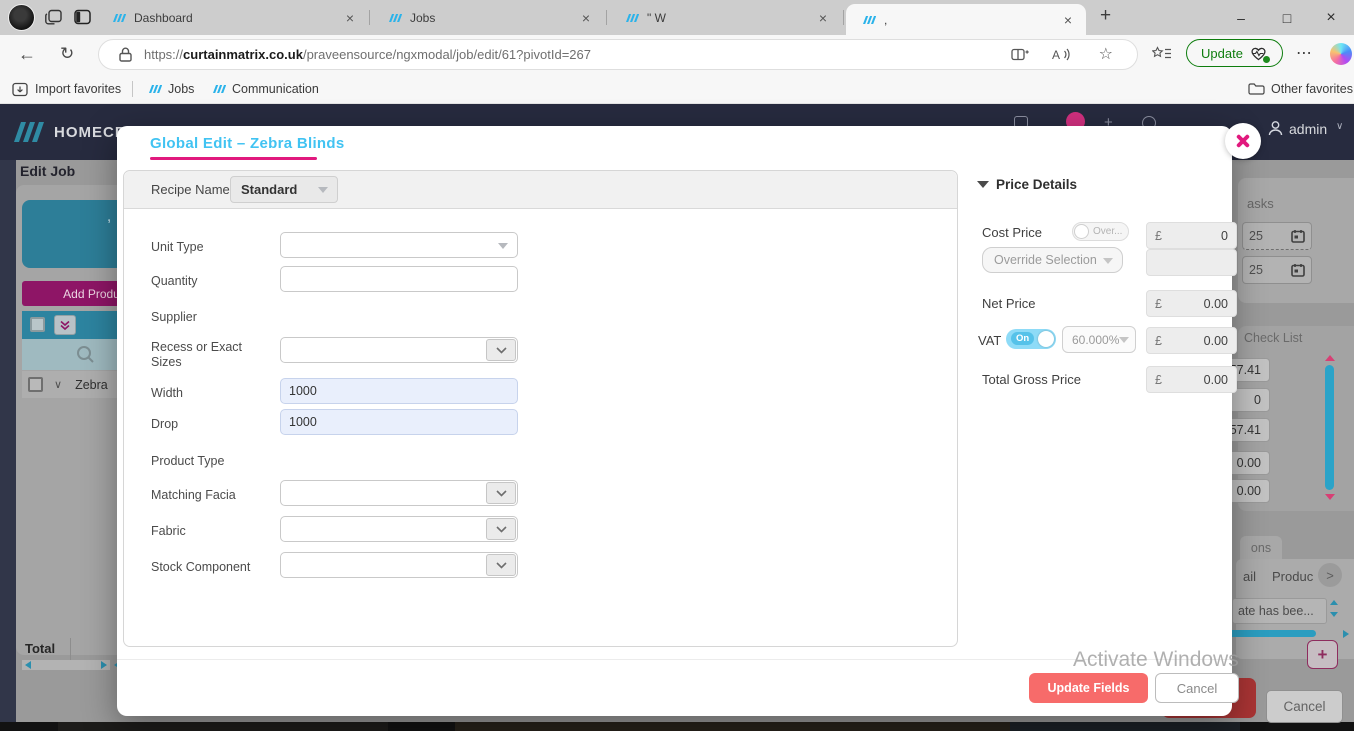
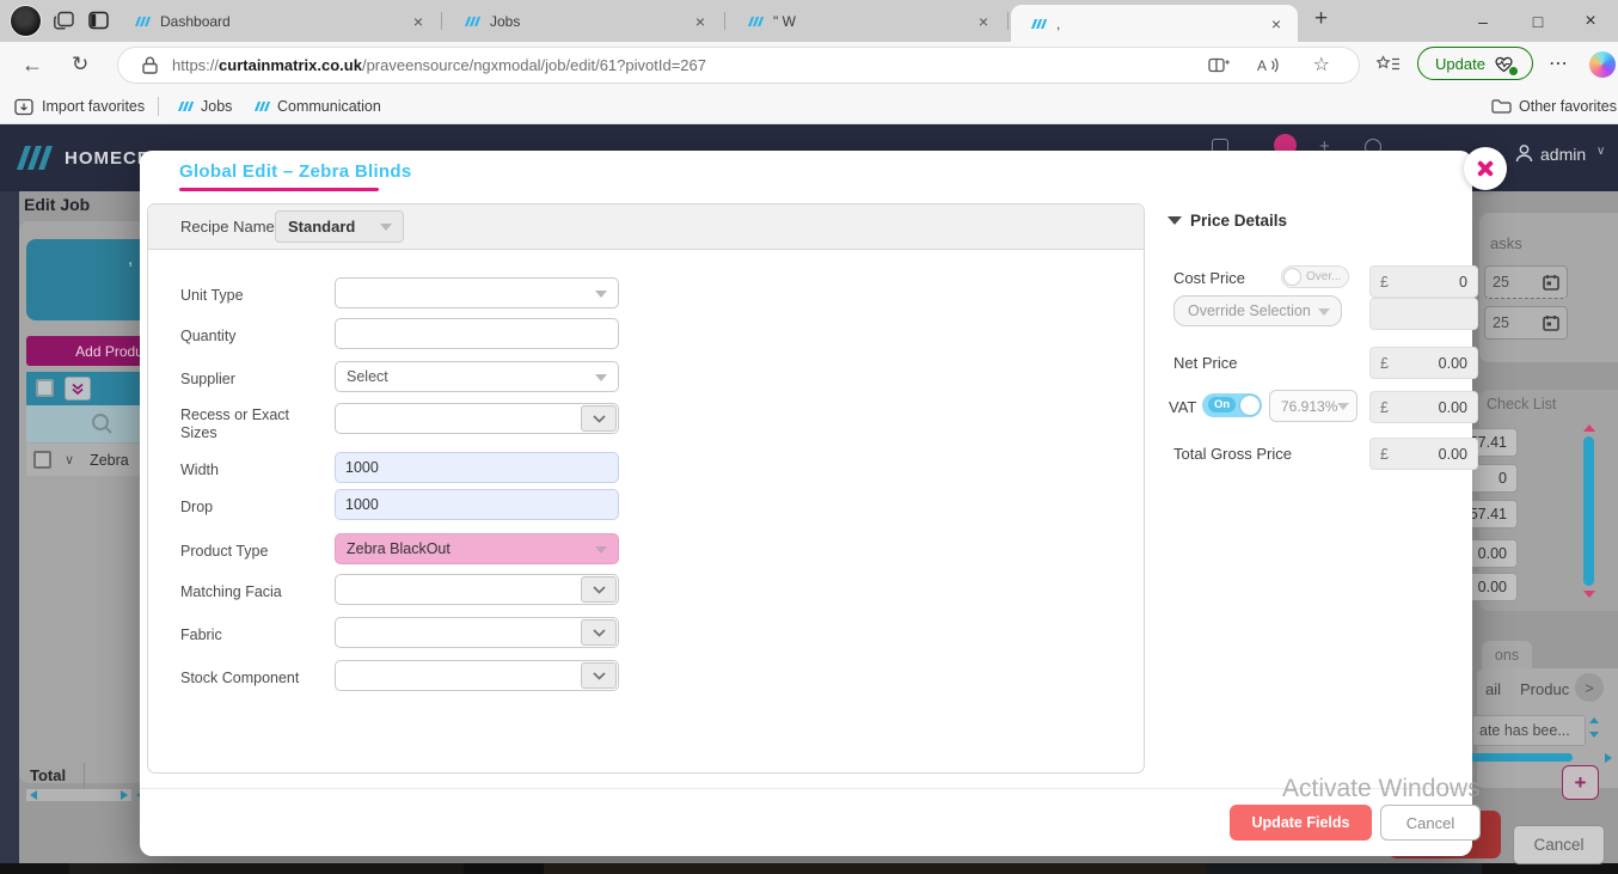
  Dashboard
  ×
  Jobs
  ×
  " W
  ×
  ,
  ×
  +
  –
  □
  ×
  ←
  ↻
  https://curtainmatrix.co.uk/praveensource/ngxmodal/job/edit/61?pivotId=267
  A
  ☆
  Update
  ⋯
  Import favorites
  Jobs
  Communication
  Other favorites
  HOMEC
  +
  admin
  ∨
  Edit Job
  ,
  Add Prod
  ∨
  Zebra
  Total
  asks
  25
  25
  Check List
  7.41
  0
  57.41
  0.00
  0.00
  ons
  ail
  Produc
  >
  ate has bee...
  +
  Cancel
  Global Edit – Zebra Blinds
  Recipe Name
  Standard
  Unit Type
  Quantity
  Supplier
+ Select
  Recess or Exact Sizes
  Width
  1000
  Drop
  1000
  Product Type
+ Zebra BlackOut
  Matching Facia
  Fabric
  Stock Component
  Price Details
  Cost Price
  Over...
  £
  0
  Override Selection
  Net Price
  £
  0.00
  VAT
  On
- 60.000%
+ 76.913%
  £
  0.00
  Total Gross Price
  £
  0.00
  Update Fields
  Cancel
  Activate Windows
